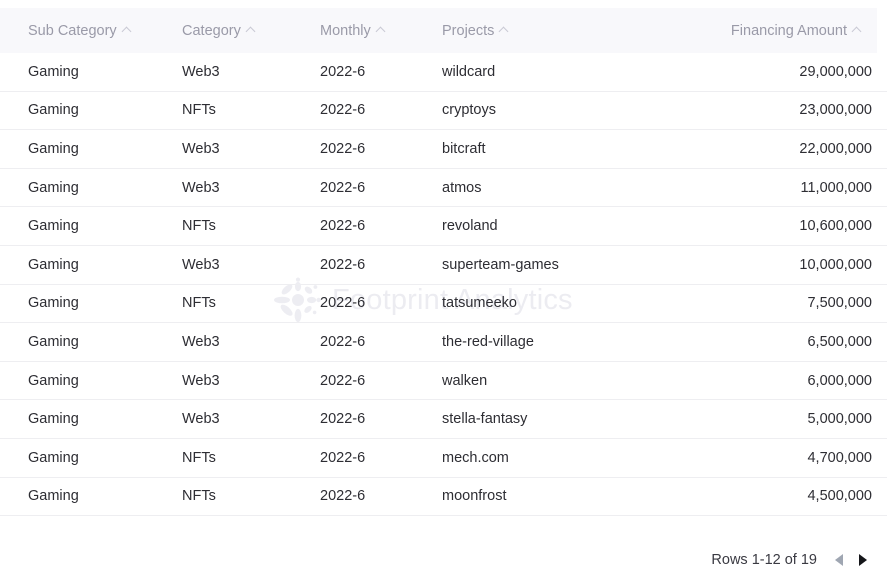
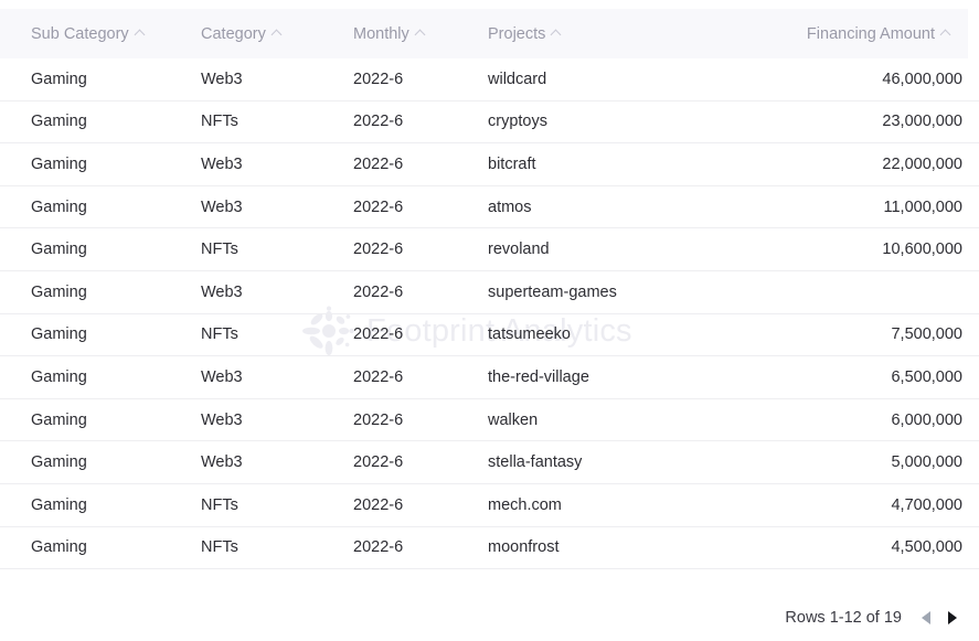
  Footprint Analytics
  Sub Category
  Category
  Monthly
  Projects
  Financing Amount
  Gaming
  Web3
  2022-6
  wildcard
- 29,000,000
+ 46,000,000
  Gaming
  NFTs
  2022-6
  cryptoys
  23,000,000
  Gaming
  Web3
  2022-6
  bitcraft
  22,000,000
  Gaming
  Web3
  2022-6
  atmos
  11,000,000
  Gaming
  NFTs
  2022-6
  revoland
  10,600,000
  Gaming
  Web3
  2022-6
  superteam-games
- 10,000,000
  Gaming
  NFTs
  2022-6
  tatsumeeko
  7,500,000
  Gaming
  Web3
  2022-6
  the-red-village
  6,500,000
  Gaming
  Web3
  2022-6
  walken
  6,000,000
  Gaming
  Web3
  2022-6
  stella-fantasy
  5,000,000
  Gaming
  NFTs
  2022-6
  mech.com
  4,700,000
  Gaming
  NFTs
  2022-6
  moonfrost
  4,500,000
  Rows 1-12 of 19
